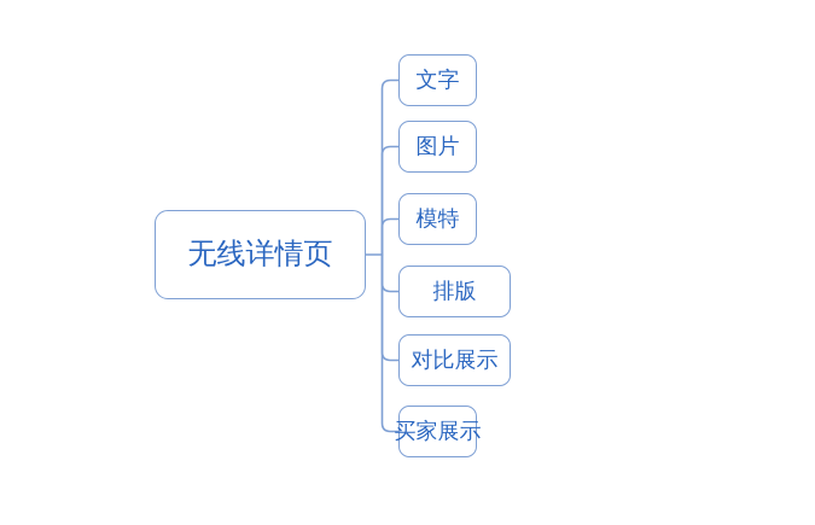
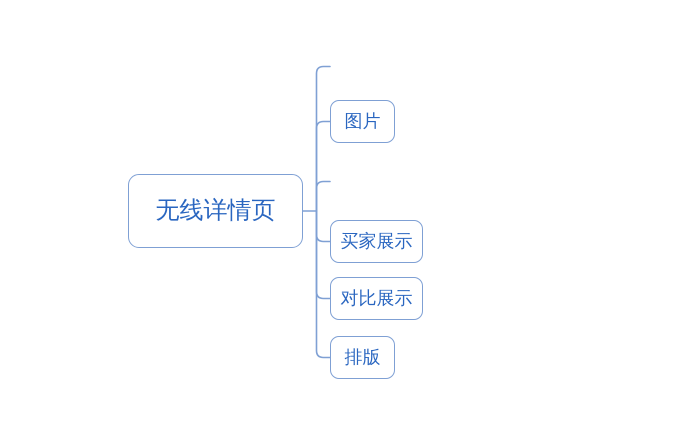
  无线详情页
- 文字
  图片
- 模特
- 排版
+ 买家展示
  对比展示
- 买家展示
+ 排版
